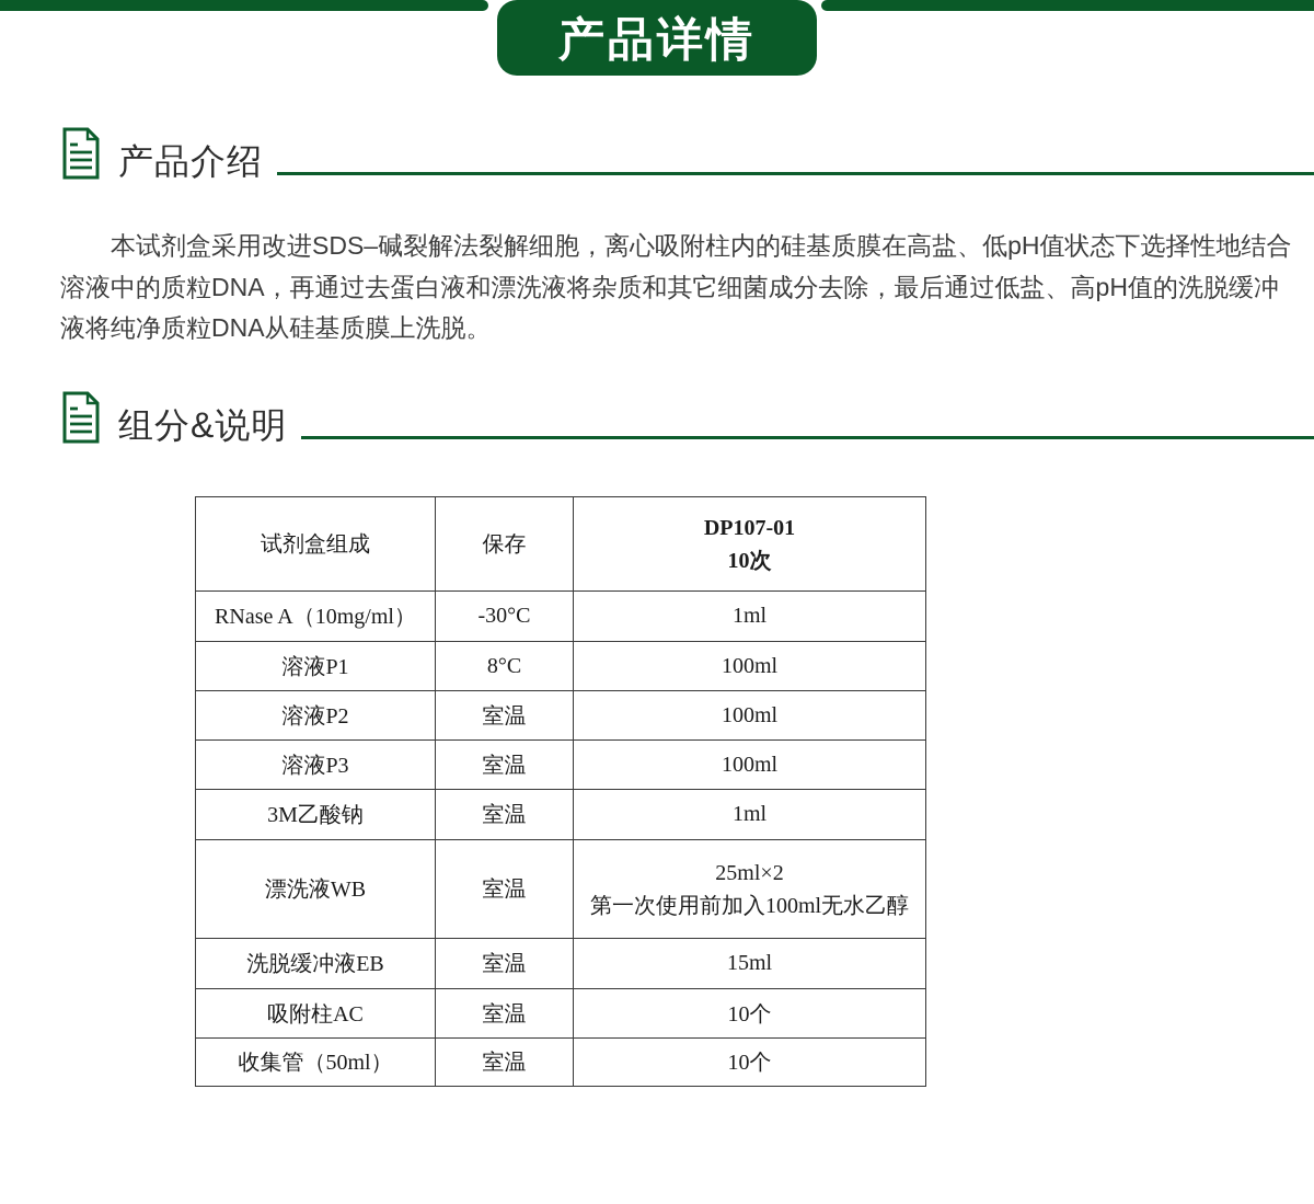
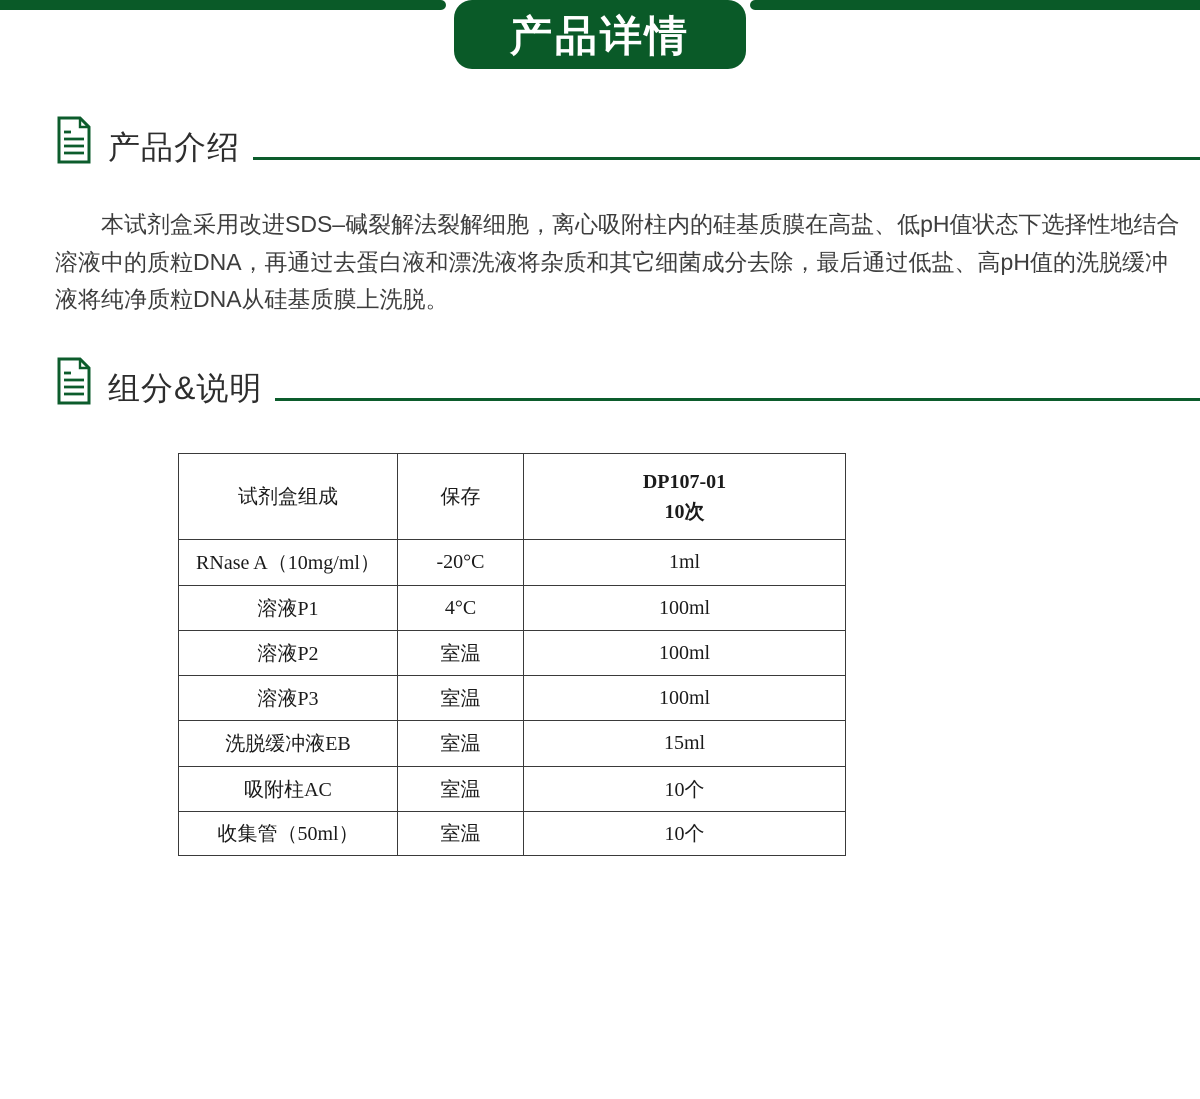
  产品详情
  产品介绍
  本试剂盒采用改进SDS–碱裂解法裂解细胞，离心吸附柱内的硅基质膜在高盐、低pH值状态下选择性地结合
  溶液中的质粒DNA，再通过去蛋白液和漂洗液将杂质和其它细菌成分去除，最后通过低盐、高pH值的洗脱缓冲
  液将纯净质粒DNA从硅基质膜上洗脱。
  组分&说明
  试剂盒组成	保存	DP107-01 10次
- RNase A（10mg/ml）	-30°C	1ml
+ RNase A（10mg/ml）	-20°C	1ml
- 溶液P1	8°C	100ml
+ 溶液P1	4°C	100ml
  溶液P2	室温	100ml
  溶液P3	室温	100ml
- 3M乙酸钠	室温	1ml
- 漂洗液WB	室温	25ml×2 第一次使用前加入100ml无水乙醇
  洗脱缓冲液EB	室温	15ml
  吸附柱AC	室温	10个
  收集管（50ml）	室温	10个
